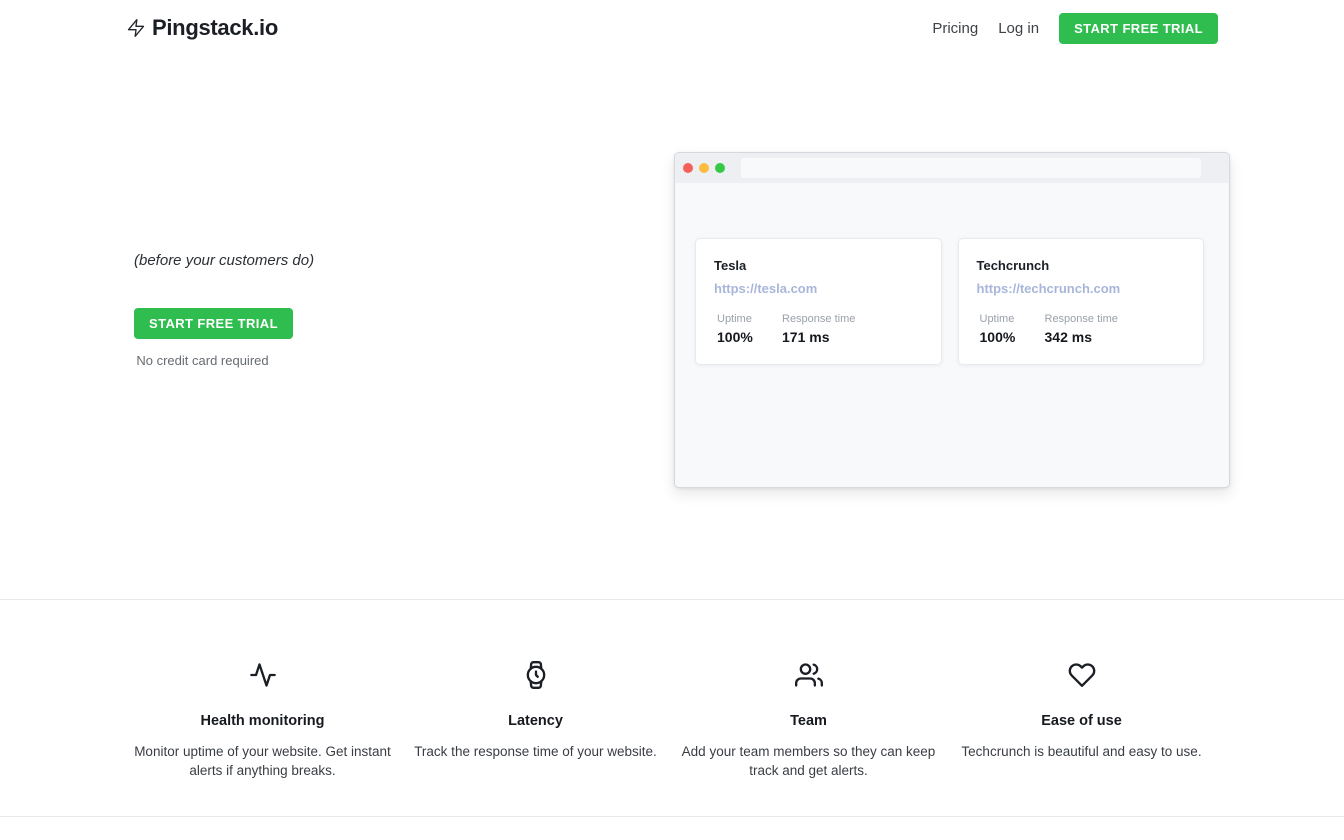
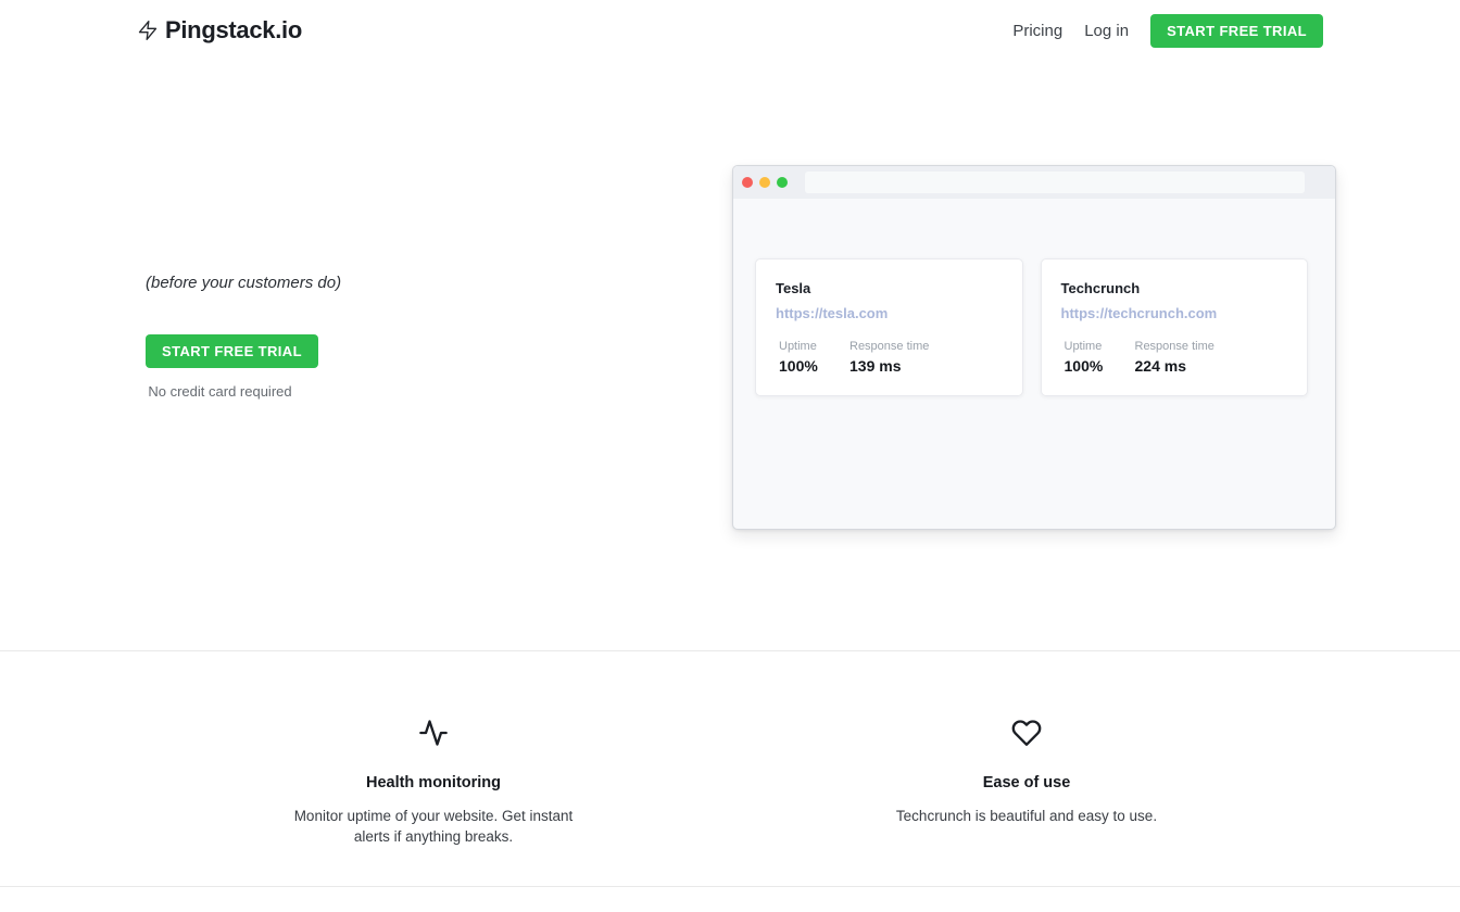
  Pingstack.io
  Pricing
  Log in
  START FREE TRIAL
  (before your customers do)
  START FREE TRIAL
  No credit card required
  Tesla
  https://tesla.com
  Uptime
  100%
  Response time
- 171 ms
+ 139 ms
  Techcrunch
  https://techcrunch.com
  Uptime
  100%
  Response time
- 342 ms
+ 224 ms
  Health monitoring
  Monitor uptime of your website. Get instant alerts if anything breaks.
- Latency
- Track the response time of your website.
- Team
- Add your team members so they can keep track and get alerts.
  Ease of use
  Techcrunch is beautiful and easy to use.
